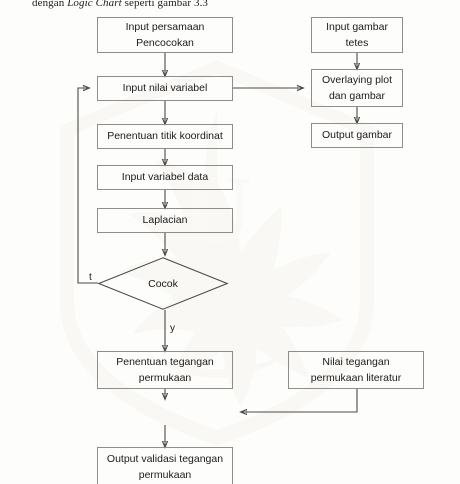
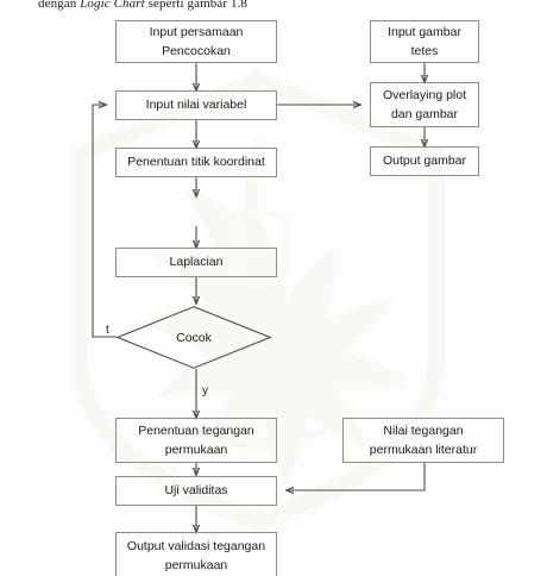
  U
- dengan Logic Chart seperti gambar 3.3
+ dengan Logic Chart seperti gambar 1.8
  Input persamaan
  Pencocokan
  Input nilai variabel
  Penentuan titik koordinat
- Input variabel data
  Laplacian
  Penentuan tegangan
  permukaan
+ Uji validitas
  Output validasi tegangan
  permukaan
  Cocok
  t
  y
  Input gambar
  tetes
  Overlaying plot
  dan gambar
  Output gambar
  Nilai tegangan
  permukaan literatur
